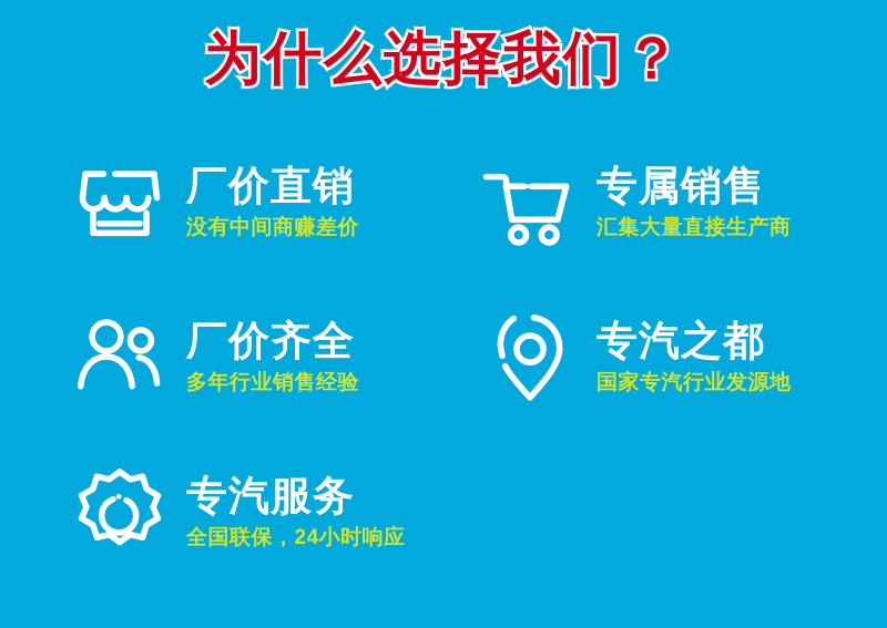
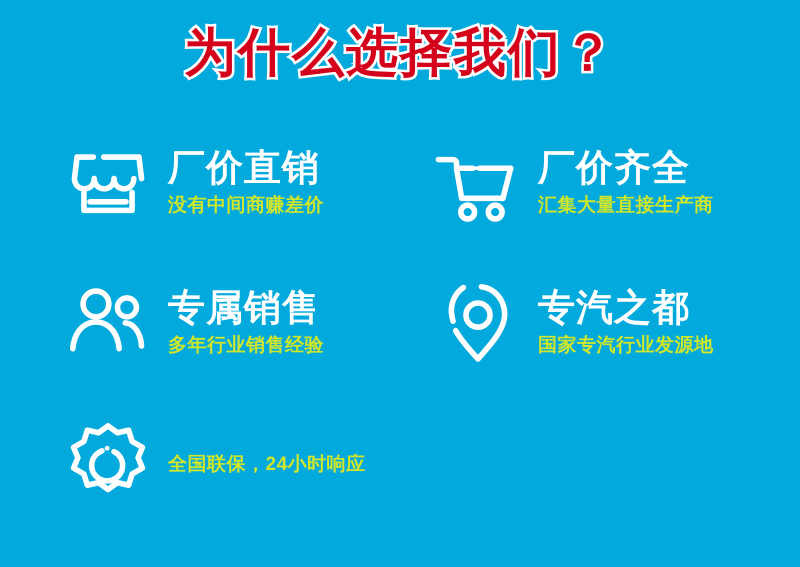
  为什么选择我们？
  厂价直销
  没有中间商赚差价
- 专属销售
+ 厂价齐全
  汇集大量直接生产商
- 厂价齐全
+ 专属销售
  多年行业销售经验
  专汽之都
  国家专汽行业发源地
- 专汽服务
  全国联保，24小时响应
